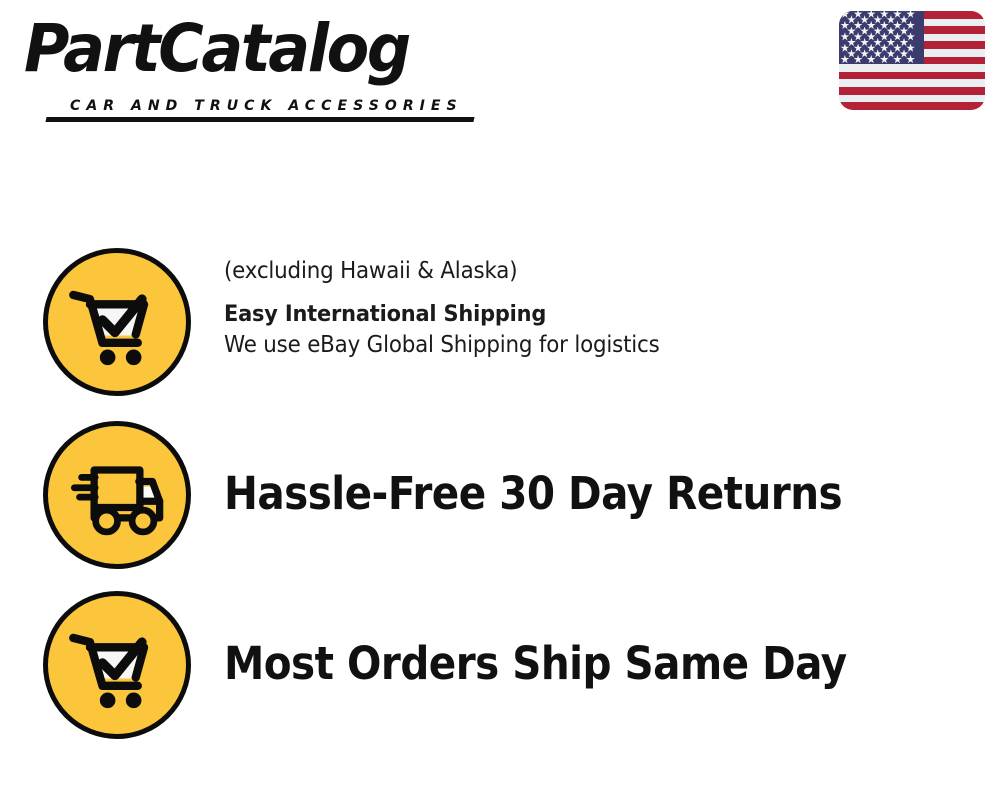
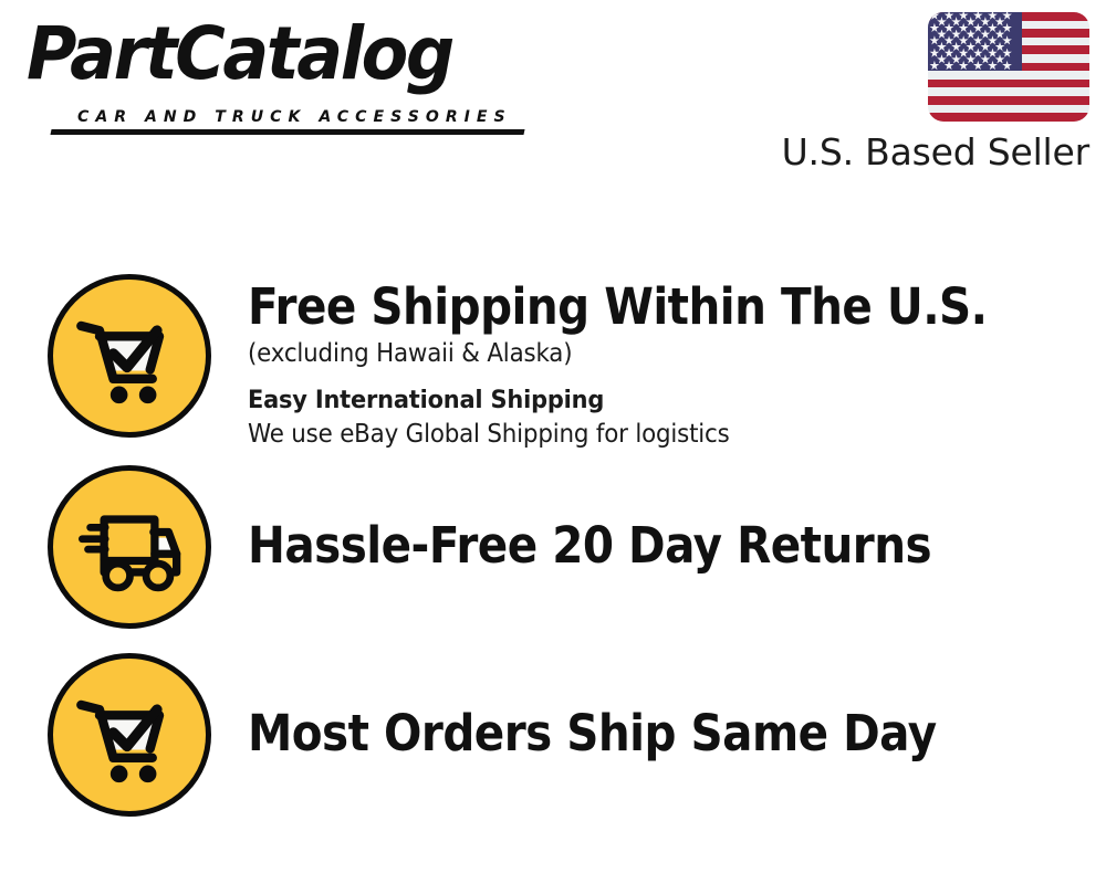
  PartCatalog
  CAR AND TRUCK ACCESSORIES
+ U.S. Based Seller
+ Free Shipping Within The U.S.
  (excluding Hawaii & Alaska)
  Easy International Shipping
  We use eBay Global Shipping for logistics
- Hassle-Free 30 Day Returns
+ Hassle-Free 20 Day Returns
  Most Orders Ship Same Day
